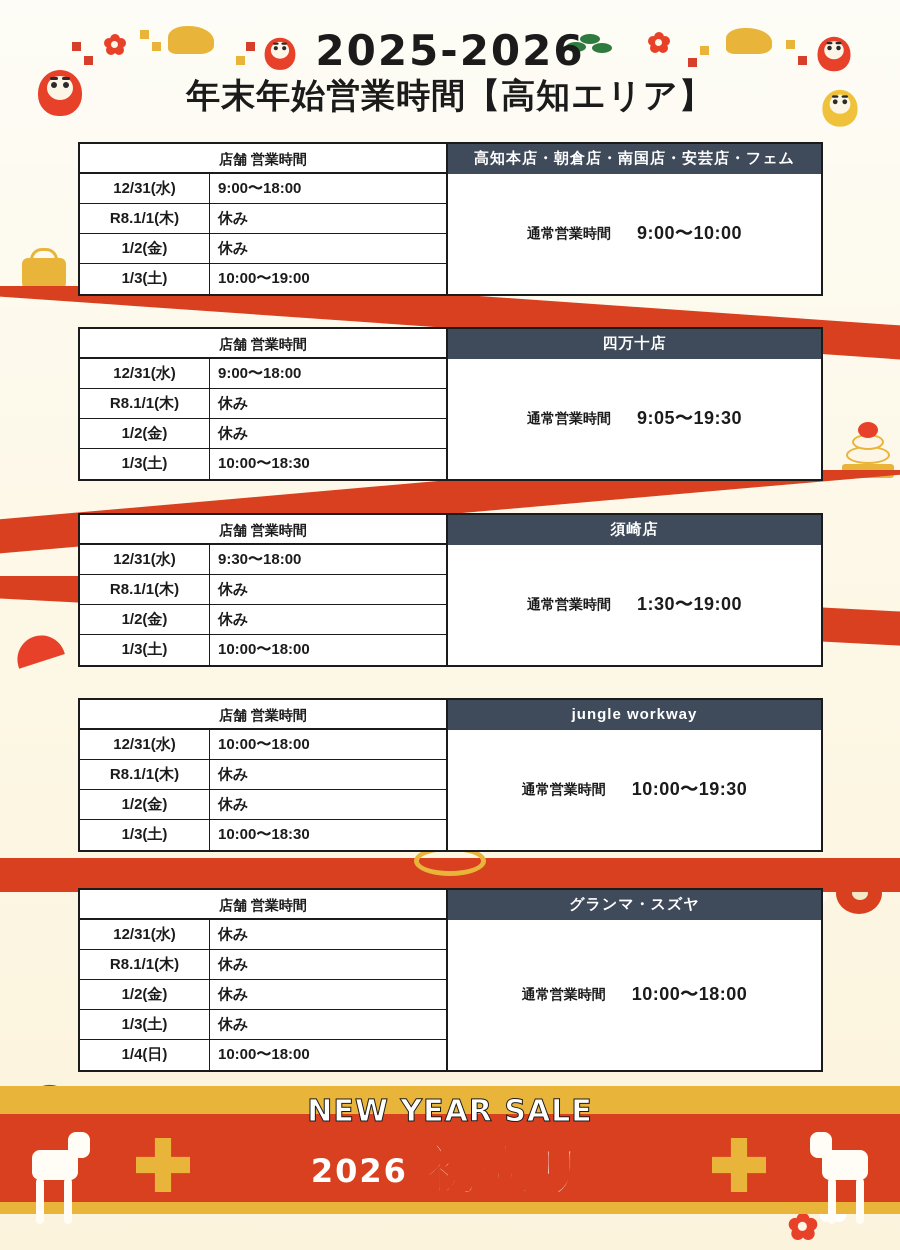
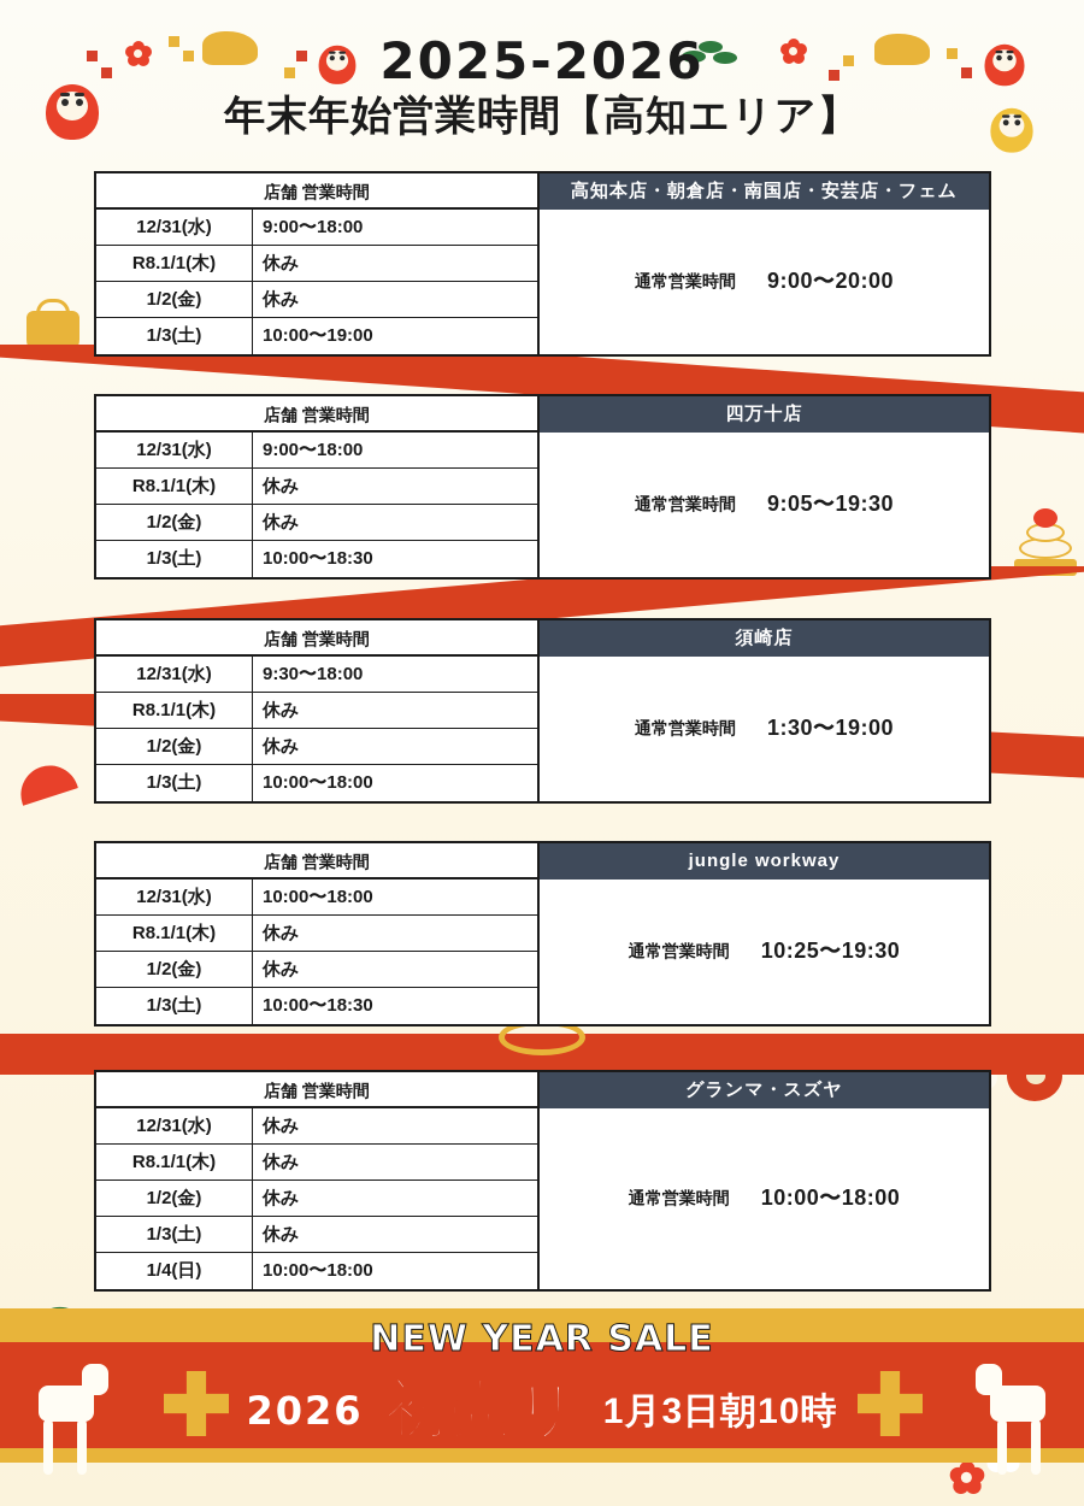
  2025-2026
  年末年始営業時間【高知エリア】
  店舗 営業時間
  12/31(水)
  9:00〜18:00
  R8.1/1(木)
  休み
  1/2(金)
  休み
  1/3(土)
  10:00〜19:00
  高知本店・朝倉店・南国店・安芸店・フェム
  通常営業時間
- 9:00〜10:00
+ 9:00〜20:00
  店舗 営業時間
  12/31(水)
  9:00〜18:00
  R8.1/1(木)
  休み
  1/2(金)
  休み
  1/3(土)
  10:00〜18:30
  四万十店
  通常営業時間
  9:05〜19:30
  店舗 営業時間
  12/31(水)
  9:30〜18:00
  R8.1/1(木)
  休み
  1/2(金)
  休み
  1/3(土)
  10:00〜18:00
  須崎店
  通常営業時間
  1:30〜19:00
  店舗 営業時間
  12/31(水)
  10:00〜18:00
  R8.1/1(木)
  休み
  1/2(金)
  休み
  1/3(土)
  10:00〜18:30
  jungle workway
  通常営業時間
- 10:00〜19:30
+ 10:25〜19:30
  店舗 営業時間
  12/31(水)
  休み
  R8.1/1(木)
  休み
  1/2(金)
  休み
  1/3(土)
  休み
  1/4(日)
  10:00〜18:00
  グランマ・スズヤ
  通常営業時間
  10:00〜18:00
  NEW YEAR SALE
  2026
  初売リ
+ 1月3日朝10時
